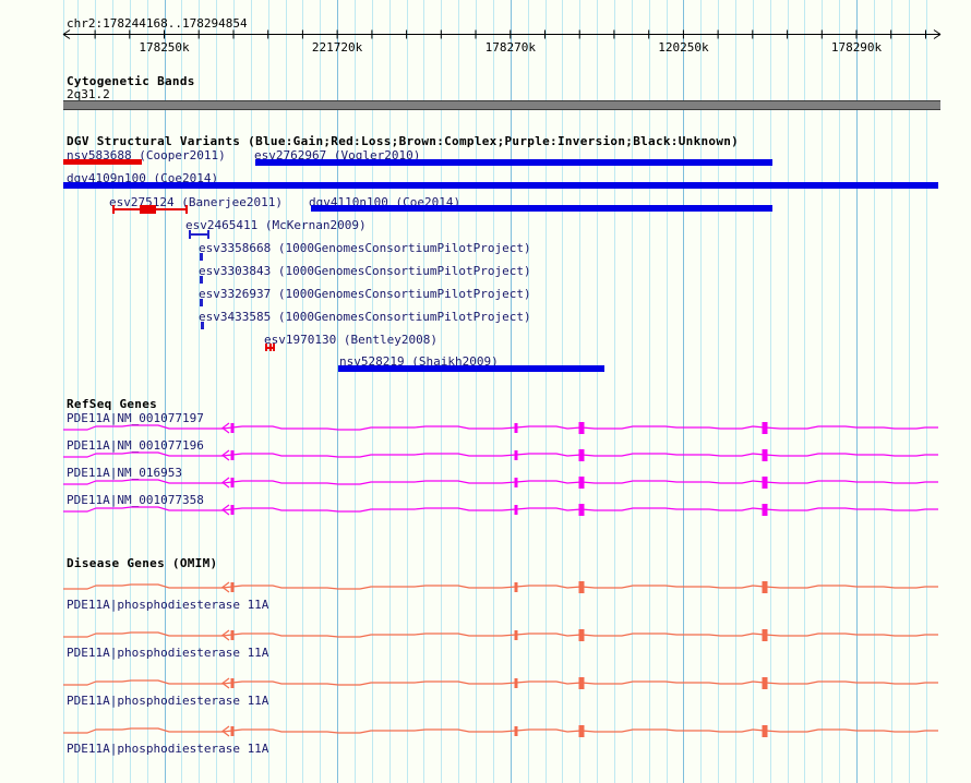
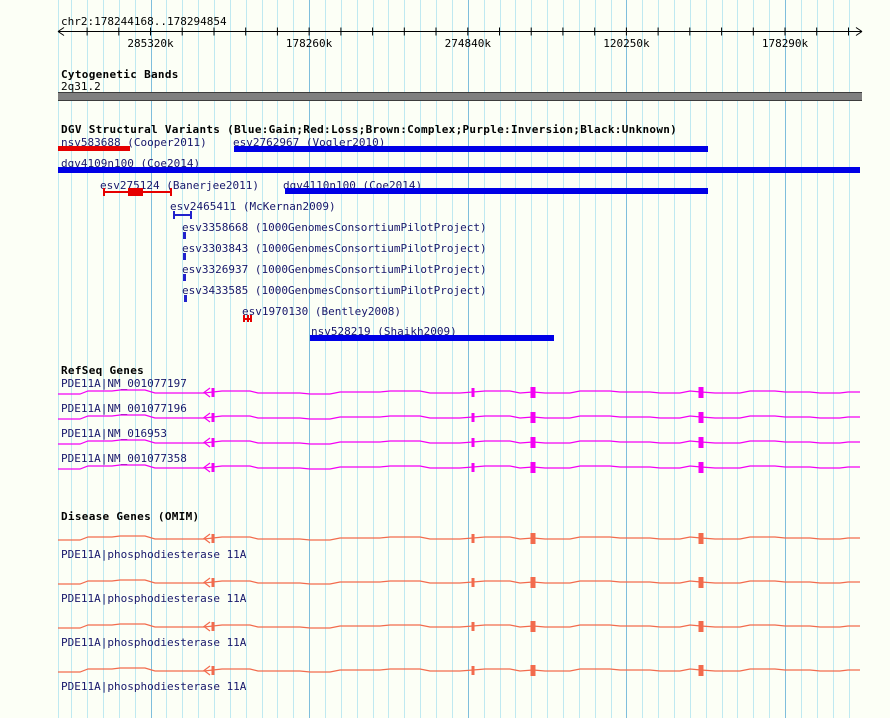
  chr2:178244168..178294854
- 178250k
+ 285320k
- 221720k
+ 178260k
- 178270k
+ 274840k
  120250k
  178290k
  Cytogenetic Bands
  2q31.2
  DGV Structural Variants (Blue:Gain;Red:Loss;Brown:Complex;Purple:Inversion;Black:Unknown)
  nsv583688 (Cooper2011)
  esv2762967 (Vogler2010)
  dgv4109n100 (Coe2014)
  esv275124 (Banerjee2011)
  dgv4110n100 (Coe2014)
  esv2465411 (McKernan2009)
  esv3358668 (1000GenomesConsortiumPilotProject)
  esv3303843 (1000GenomesConsortiumPilotProject)
  esv3326937 (1000GenomesConsortiumPilotProject)
  esv3433585 (1000GenomesConsortiumPilotProject)
  esv1970130 (Bentley2008)
  nsv528219 (Shaikh2009)
  RefSeq Genes
  PDE11A|NM_001077197
  PDE11A|NM_001077196
  PDE11A|NM_016953
  PDE11A|NM_001077358
  Disease Genes (OMIM)
  PDE11A|phosphodiesterase 11A
  PDE11A|phosphodiesterase 11A
  PDE11A|phosphodiesterase 11A
  PDE11A|phosphodiesterase 11A
